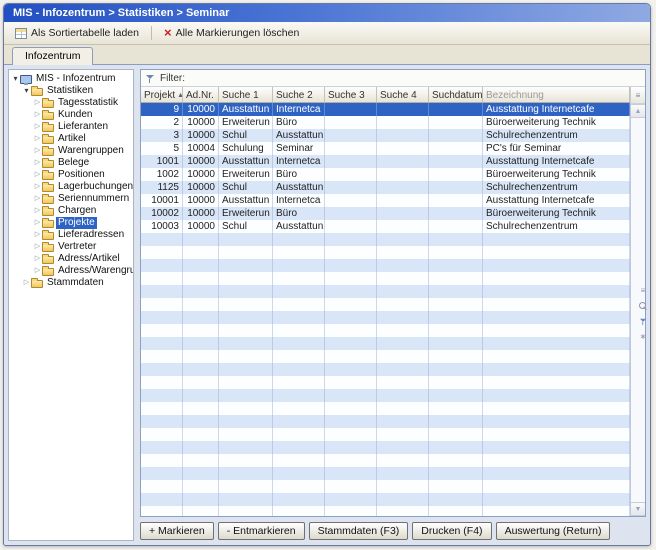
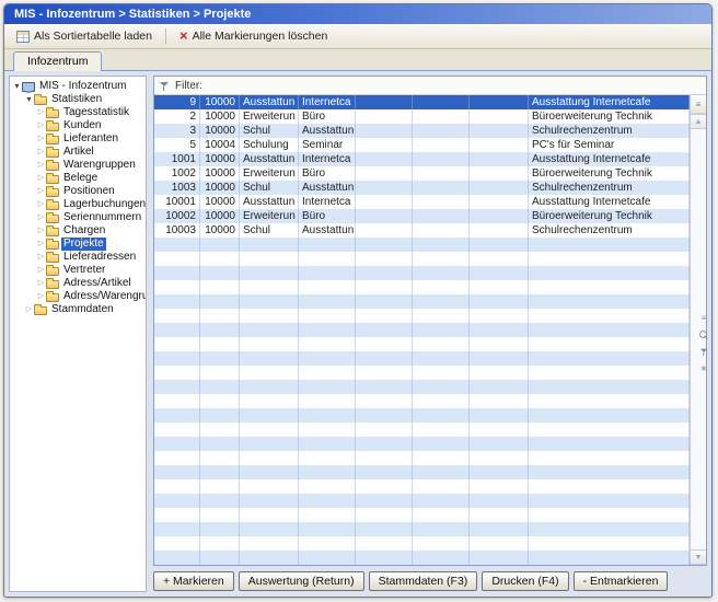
- MIS - Infozentrum > Statistiken > Seminar
+ MIS - Infozentrum > Statistiken > Projekte
  Als Sortiertabelle laden
  ×
  Alle Markierungen löschen
  Infozentrum
  ▾
  MIS - Infozentrum
  ▾
  Statistiken
  Tagesstatistik
  Kunden
  Lieferanten
  Artikel
  Warengruppen
  Belege
  Positionen
  Lagerbuchungen
  Seriennummern
  Chargen
  Projekte
  Lieferadressen
  Vertreter
  Adress/Artikel
  Adress/Warengru
  Stammdaten
  Filter:
- Projekt
- Ad.Nr.
- Suche 1
- Suche 2
- Suche 3
- Suche 4
- Suchdatum
- Bezeichnung
  9
  10000
  Ausstattun
  Internetca
  Ausstattung Internetcafe
  2
  10000
  Erweiterun
  Büro
  Büroerweiterung Technik
  3
  10000
  Schul
  Ausstattun
  Schulrechenzentrum
  5
  10004
  Schulung
  Seminar
  PC's für Seminar
  1001
  10000
  Ausstattun
  Internetca
  Ausstattung Internetcafe
  1002
  10000
  Erweiterun
  Büro
  Büroerweiterung Technik
- 1125
+ 1003
  10000
  Schul
  Ausstattun
  Schulrechenzentrum
  10001
  10000
  Ausstattun
  Internetca
  Ausstattung Internetcafe
  10002
  10000
  Erweiterun
  Büro
  Büroerweiterung Technik
  10003
  10000
  Schul
  Ausstattun
  Schulrechenzentrum
  ≡
  + Markieren
- - Entmarkieren
+ Auswertung (Return)
  Stammdaten (F3)
  Drucken (F4)
- Auswertung (Return)
+ - Entmarkieren
  ≡
  ∗
